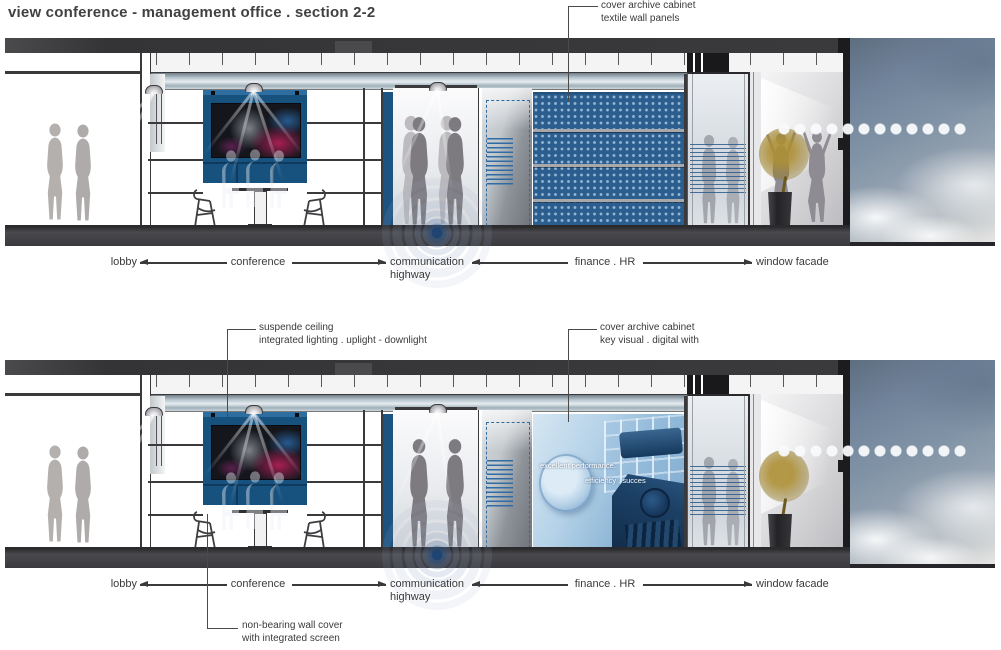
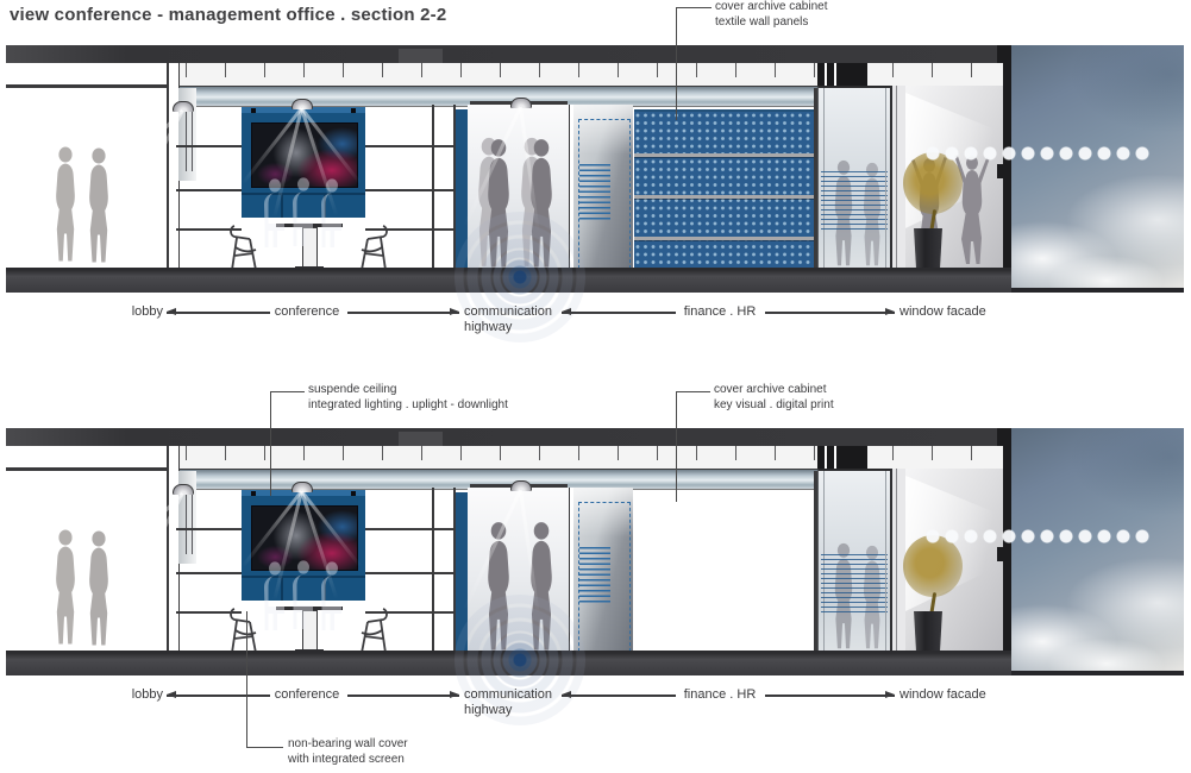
  view conference - management office . section 2-2
  lobby
  conference
  communication
  highway
  finance . HR
  window facade
- excellent performance.
- efficiency . succes
  lobby
  conference
  communication
  highway
  finance . HR
  window facade
  cover archive cabinet
  textile wall panels
  suspende ceiling
  integrated lighting . uplight - downlight
  cover archive cabinet
- key visual . digital with
+ key visual . digital print
  non-bearing wall cover
  with integrated screen
